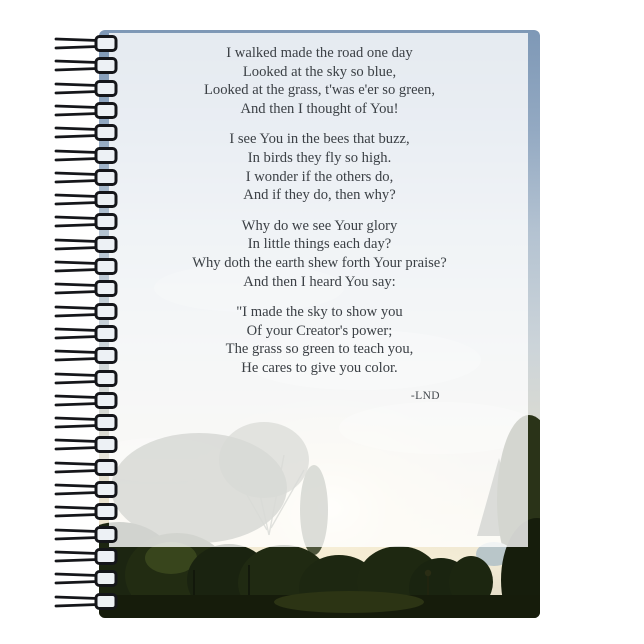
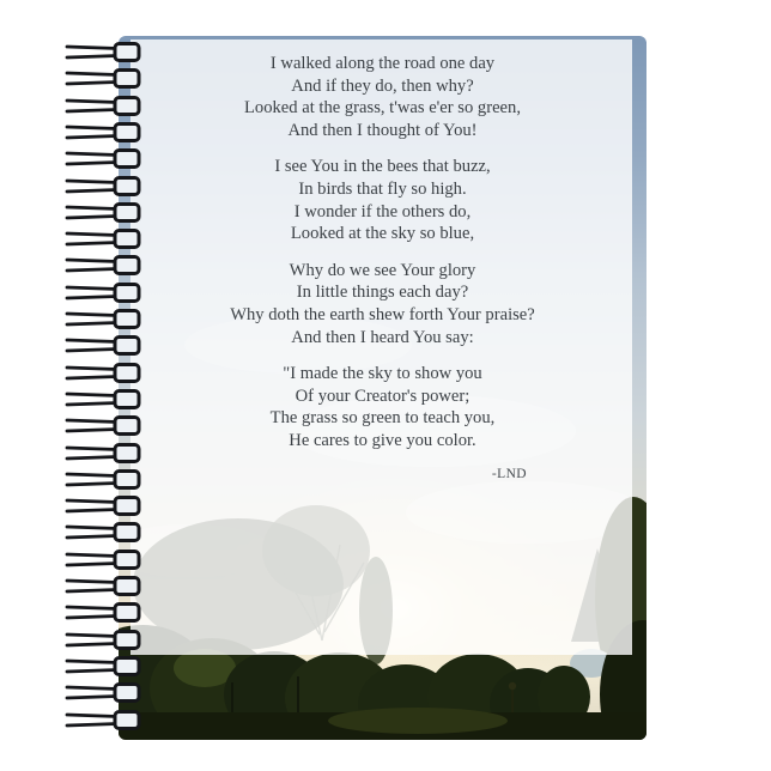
- I walked made the road one day
+ I walked along the road one day
- Looked at the sky so blue,
+ And if they do, then why?
  Looked at the grass, t'was e'er so green,
  And then I thought of You!
  I see You in the bees that buzz,
- In birds they fly so high.
+ In birds that fly so high.
  I wonder if the others do,
- And if they do, then why?
+ Looked at the sky so blue,
  Why do we see Your glory
  In little things each day?
  Why doth the earth shew forth Your praise?
  And then I heard You say:
  "I made the sky to show you
  Of your Creator's power;
  The grass so green to teach you,
  He cares to give you color.
  -LND
